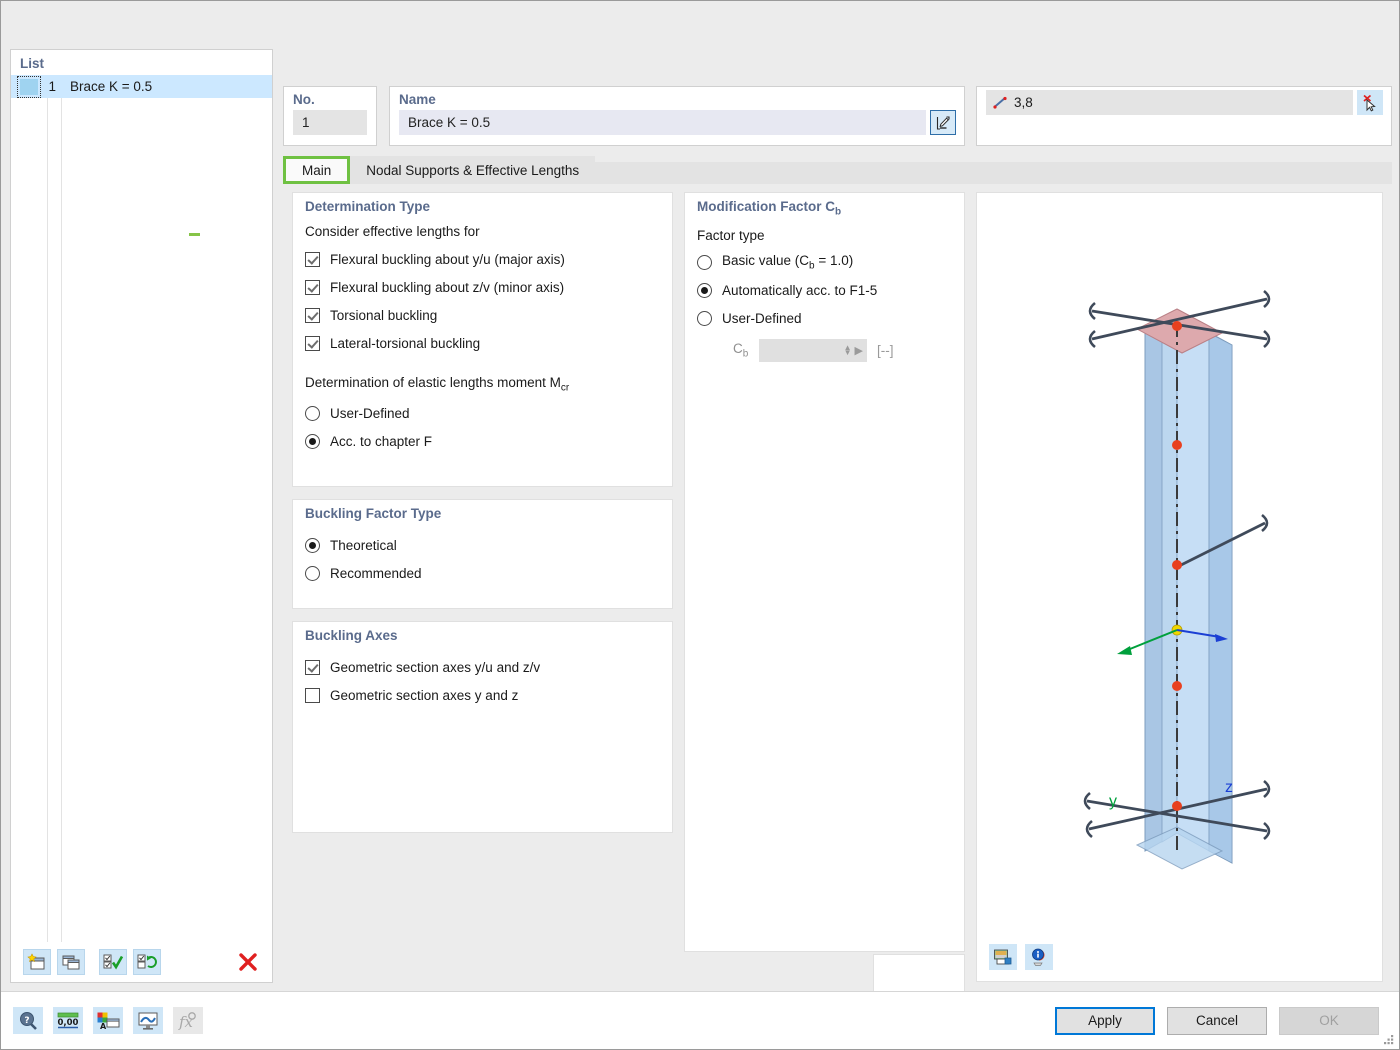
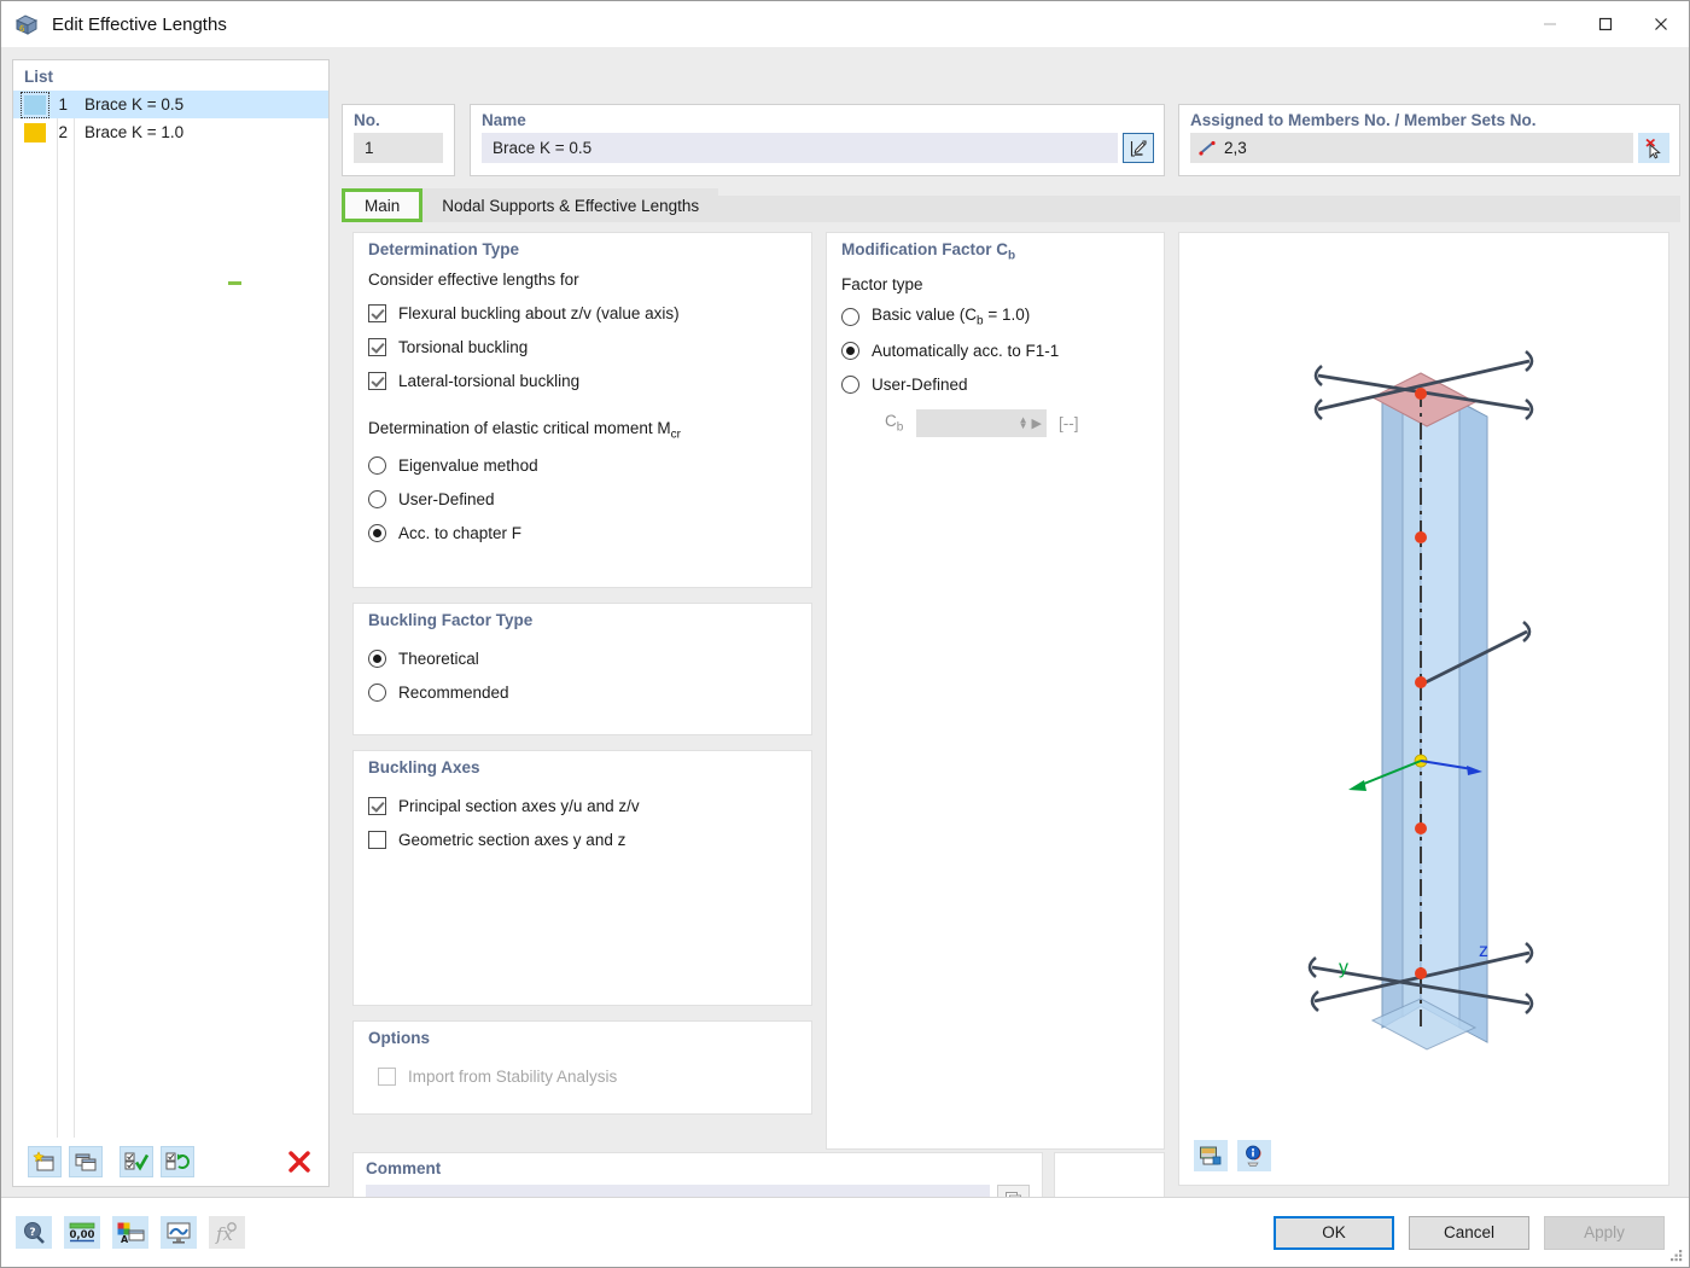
+ 6
+ Edit Effective Lengths
  List
  1
  Brace K = 0.5
+ 2
+ Brace K = 1.0
  No.
  1
  Name
  Brace K = 0.5
+ Assigned to Members No. / Member Sets No.
- 3,8
+ 2,3
  Main
  Nodal Supports & Effective Lengths
  Determination Type
  Consider effective lengths for
- Flexural buckling about y/u (major axis)
- Flexural buckling about z/v (minor axis)
+ Flexural buckling about z/v (value axis)
  Torsional buckling
  Lateral-torsional buckling
- Determination of elastic lengths moment Mcr
+ Determination of elastic critical moment Mcr
+ Eigenvalue method
  User-Defined
  Acc. to chapter F
  Buckling Factor Type
  Theoretical
  Recommended
  Buckling Axes
- Geometric section axes y/u and z/v
+ Principal section axes y/u and z/v
  Geometric section axes y and z
+ Options
+ Import from Stability Analysis
  Modification Factor Cb
  Factor type
  Basic value (Cb = 1.0)
- Automatically acc. to F1-5
+ Automatically acc. to F1-1
  User-Defined
  Cb
  ▲
  ▼
  ▶
  [--]
  y
  z
+ Comment
  ?
  0,00
  A
  fx
- Apply
+ OK
  Cancel
- OK
+ Apply
